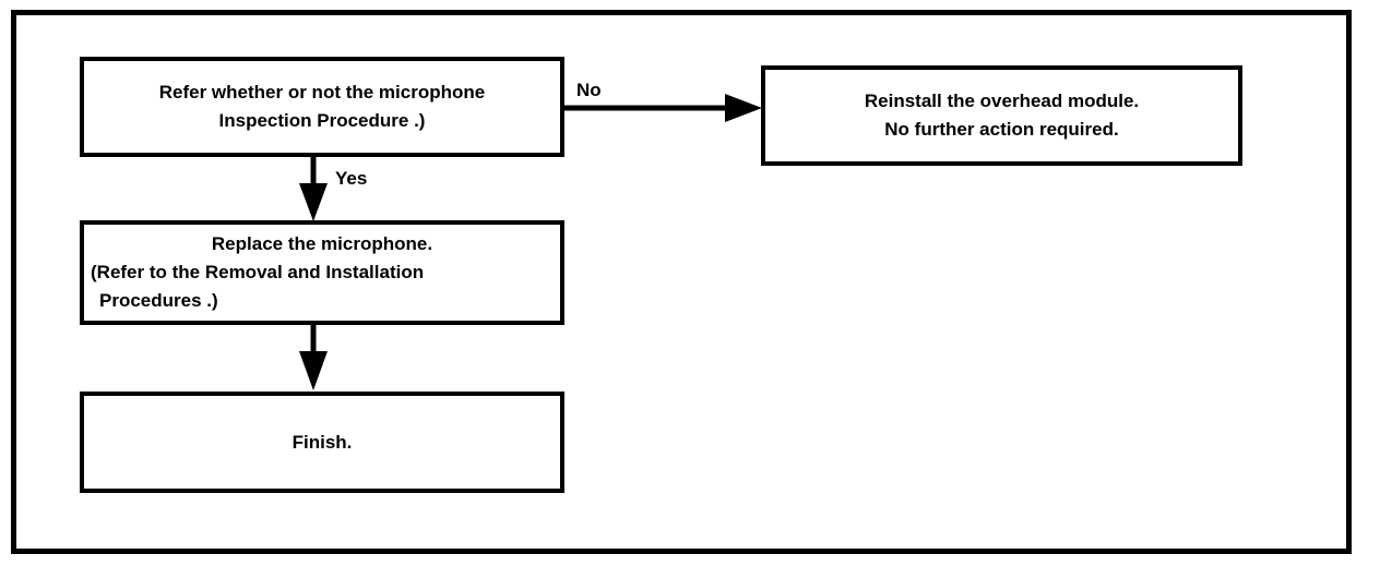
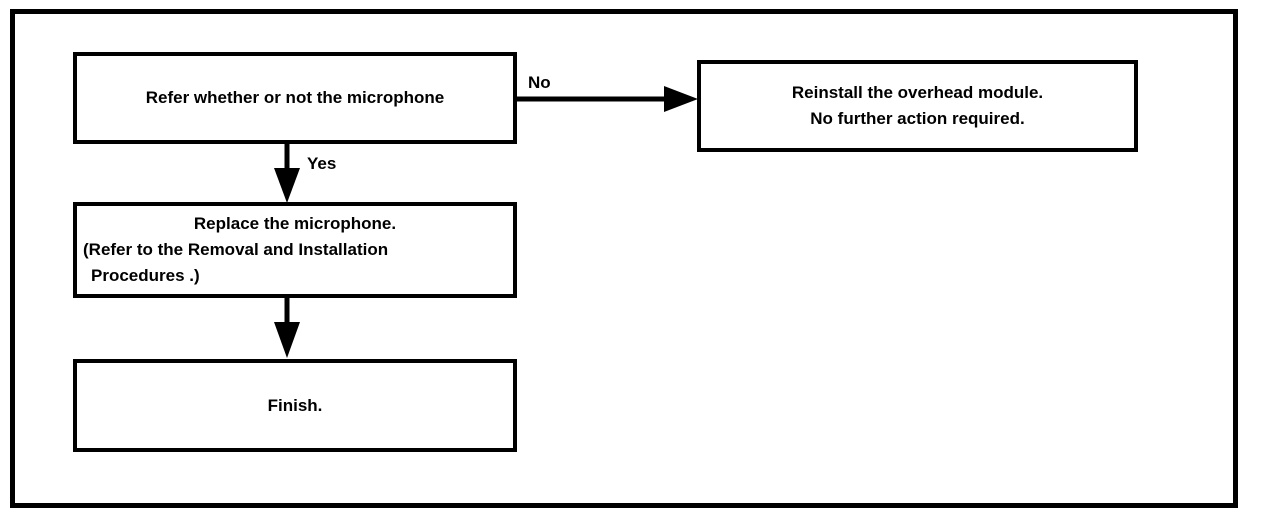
  Refer whether or not the microphone
- Inspection Procedure .)
  Reinstall the overhead module.
  No further action required.
  Replace the microphone.
  (Refer to the Removal and Installation
  Procedures .)
  Finish.
  No
  Yes
